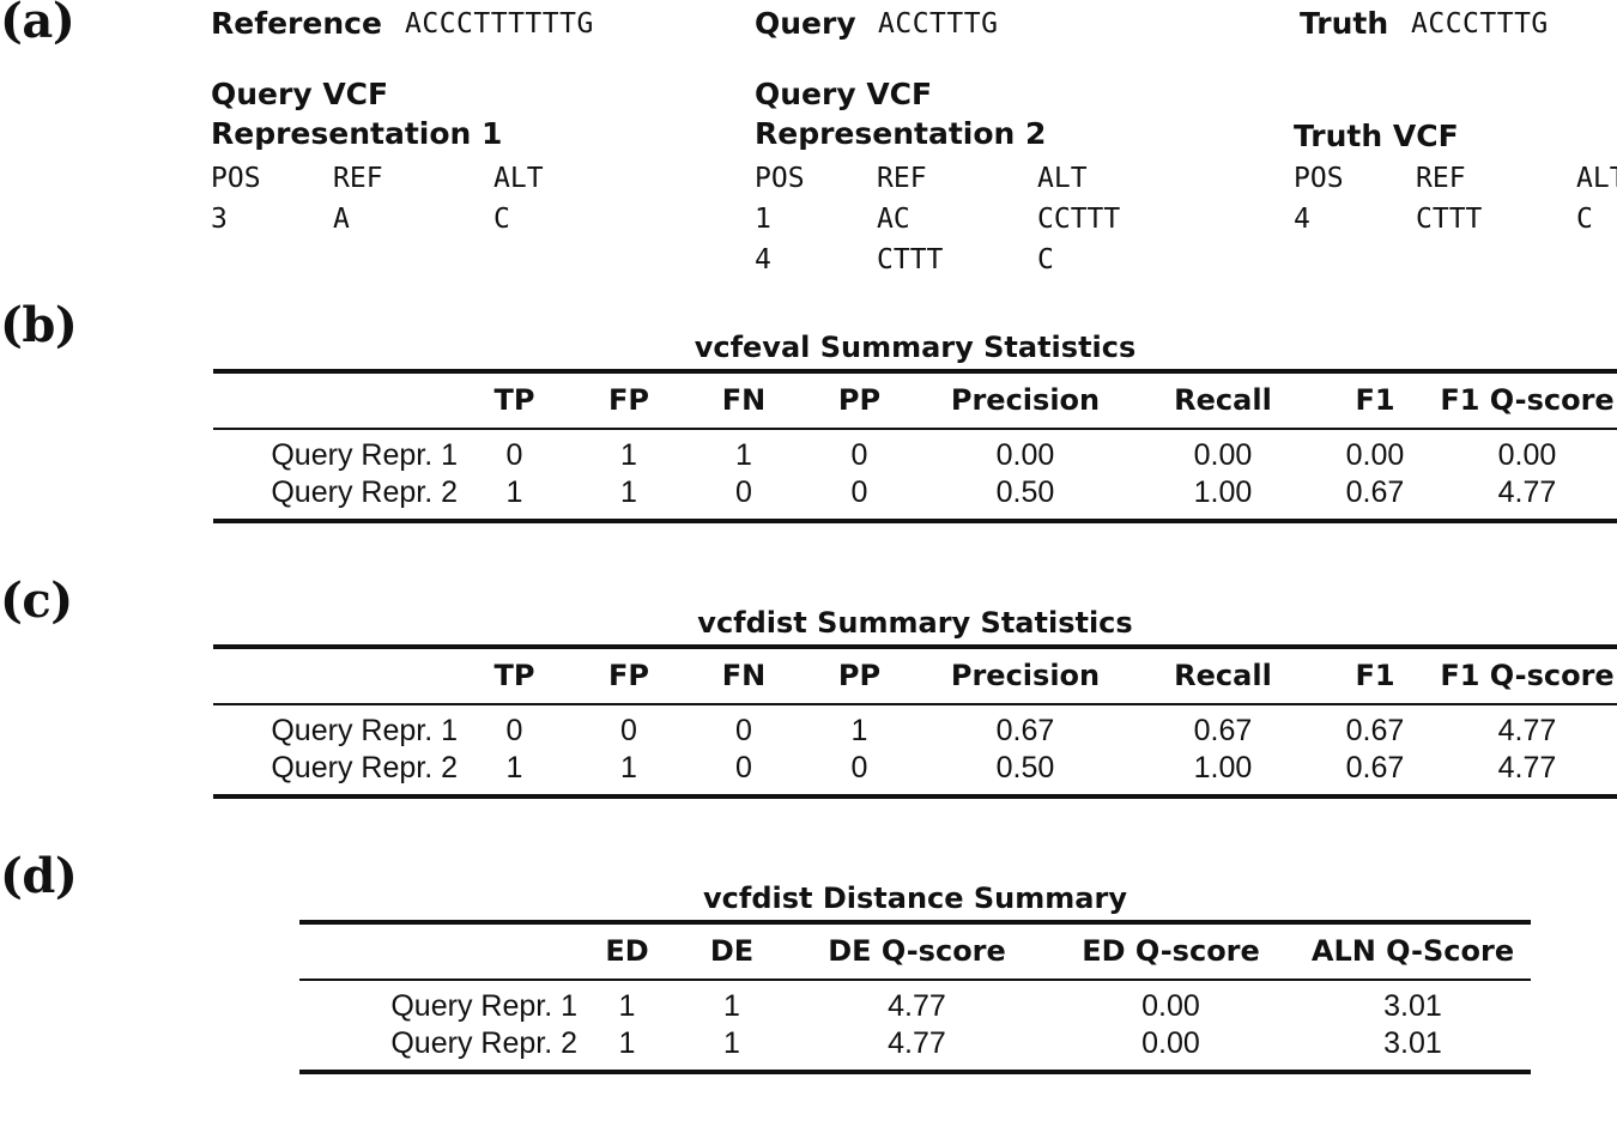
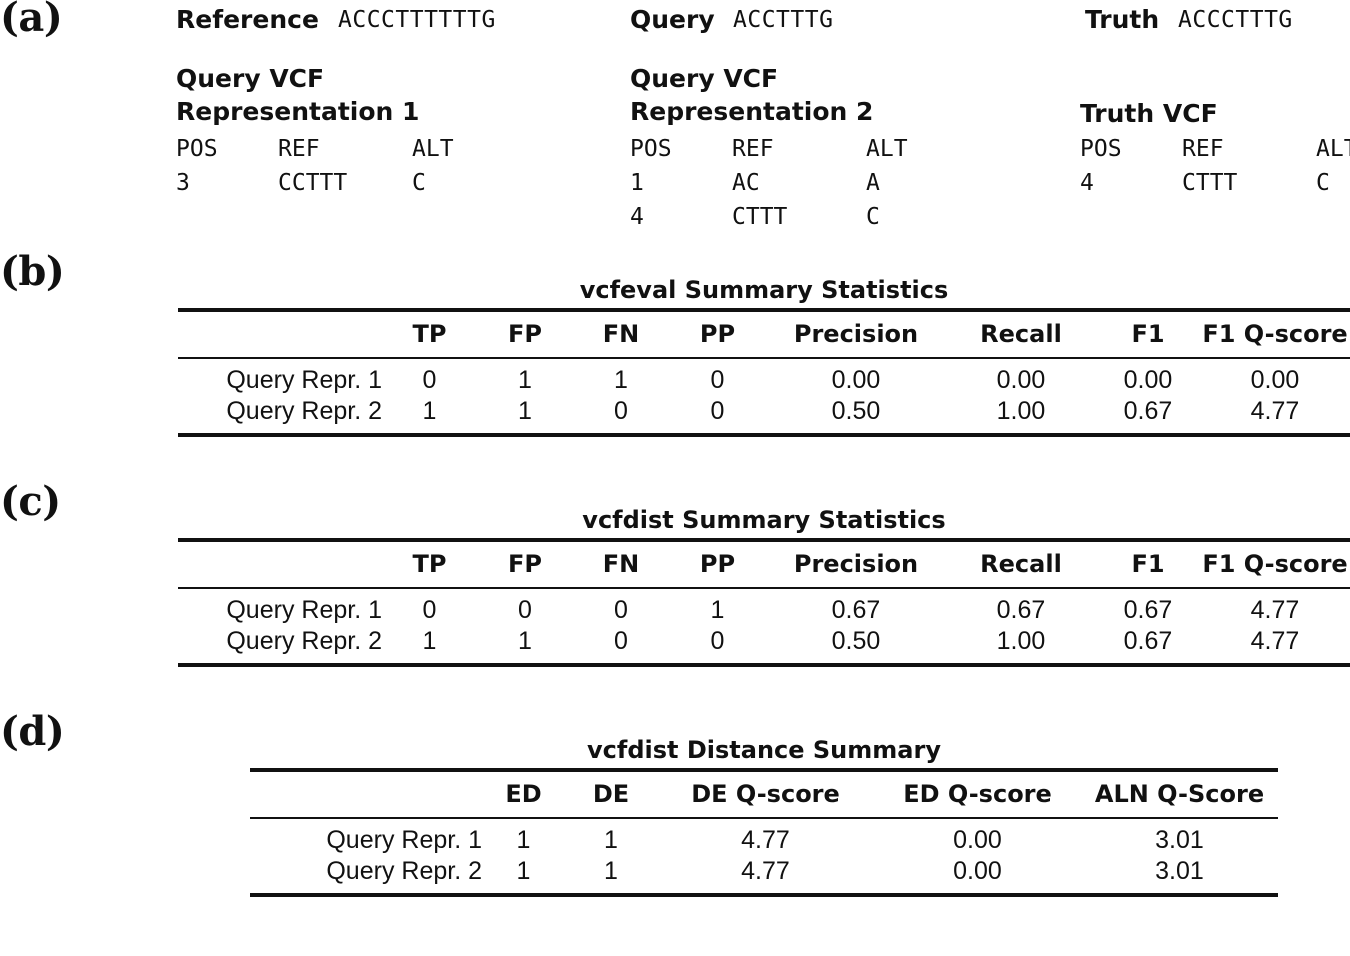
  (a)
  (b)
  (c)
  (d)
  Reference
  ACCCTTTTTTG
  Query
  ACCTTTG
  Truth
  ACCCTTTG
  Query VCF
  Representation 1
  POS
  REF
  ALT
  3
- A
+ CCTTT
  C
  Query VCF
  Representation 2
  POS
  REF
  ALT
  1
  AC
- CCTTT
+ A
  4
  CTTT
  C
  Truth VCF
  POS
  REF
  4
  CTTT
  C
  vcfeval Summary Statistics
  	TP	FP	FN	PP	Precision	Recall	F1	F1 Q-score
  Query Repr. 1	0	1	1	0	0.00	0.00	0.00	0.00
  Query Repr. 2	1	1	0	0	0.50	1.00	0.67	4.77
  vcfdist Summary Statistics
  	TP	FP	FN	PP	Precision	Recall	F1	F1 Q-score
  Query Repr. 1	0	0	0	1	0.67	0.67	0.67	4.77
  Query Repr. 2	1	1	0	0	0.50	1.00	0.67	4.77
  vcfdist Distance Summary
  	ED	DE	DE Q-score	ED Q-score	ALN Q-Score
  Query Repr. 1	1	1	4.77	0.00	3.01
  Query Repr. 2	1	1	4.77	0.00	3.01
